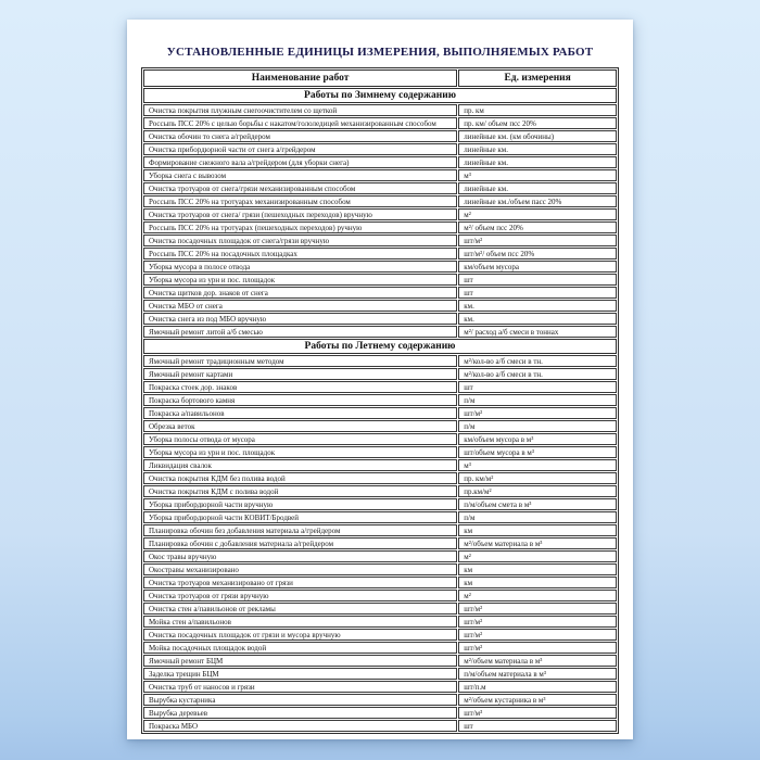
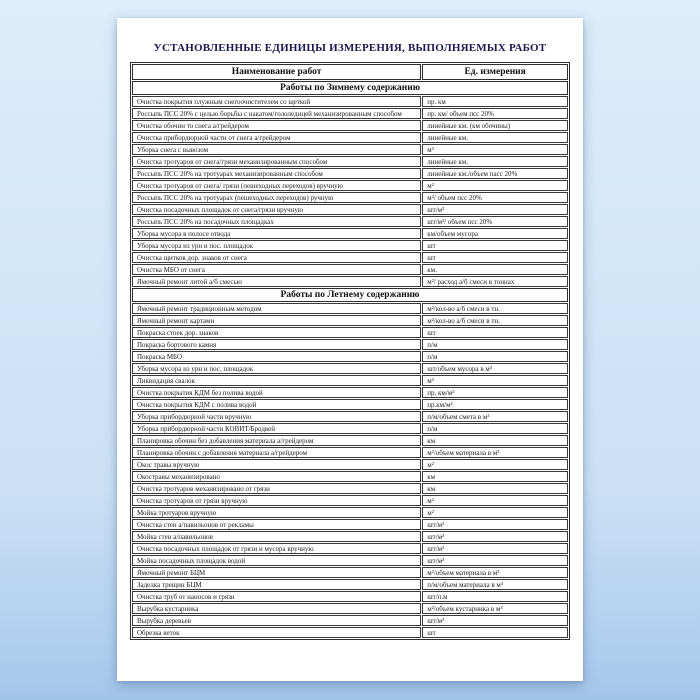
  УСТАНОВЛЕННЫЕ ЕДИНИЦЫ ИЗМЕРЕНИЯ, ВЫПОЛНЯЕМЫХ РАБОТ
  Наименование работ	Ед. измерения
  Работы по Зимнему содержанию
  Очистка покрытия плужным снегоочистителем со щеткой	пр. км
  Россыпь ПСС 20% с целью борьбы с накатом/гололедицей механизированным способом	пр. км/ объем псс 20%
  Очистка обочин то снега а/грейдером	линейные км. (км обочины)
  Очистка прибордюрной части от снега а/грейдером	линейные км.
- Формирование снежного вала а/грейдером (для уборки снега)	линейные км.
  Уборка снега с вывозом	м³
  Очистка тротуаров от снега/грязи механизированным способом	линейные км.
  Россыпь ПСС 20% на тротуарах механизированным способом	линейные км./объем пасс 20%
  Очистка тротуаров от снега/ грязи (пешеходных переходов) вручную	м²
  Россыпь ПСС 20% на тротуарах (пешеходных переходов) ручную	м²/ объем псс 20%
  Очистка посадочных площадок от снега/грязи вручную	шт/м²
  Россыпь ПСС 20% на посадочных площадках	шт/м²/ объем псс 20%
  Уборка мусора в полосе отвода	км/объем мусора
  Уборка мусора из урн и пос. площадок	шт
  Очистка щитков дор. знаков от снега	шт
  Очистка МБО от снега	км.
- Очистка снега из под МБО вручную	км.
  Ямочный ремонт литой а/б смесью	м²/ расход а/б смеси в тоннах
  Работы по Летнему содержанию
  Ямочный ремонт традиционным методом	м²/кол-во а/б смеси в тн.
  Ямочный ремонт картами	м²/кол-во а/б смеси в тн.
  Покраска стоек дор. знаков	шт
  Покраска бортового камня	п/м
- Покраска а/павильонов	шт/м²
- Обрезка веток	п/м
+ Покраска МБО	п/м
- Уборка полосы отвода от мусора	км/объем мусора в м³
  Уборка мусора из урн и пос. площадок	шт/объем мусора в м³
  Ликвидация свалок	м³
  Очистка покрытия КДМ без полива водой	пр. км/м²
  Очистка покрытия КДМ с полива водой	пр.км/м²
  Уборка прибордюрной части вручную	п/м/объем смета в м³
  Уборка прибордюрной части КОВИТ/Бродвей	п/м
  Планировка обочин без добавления материала а/грейдером	км
  Планировка обочин с добавления материала а/грейдером	м²/объем материала в м³
  Окос травы вручную	м²
  Окостравы механизировано	км
  Очистка тротуаров механизировано от грязи	км
  Очистка тротуаров от грязи вручную	м²
+ Мойка тротуаров вручную	м²
  Очистка стен а/павильонов от рекламы	шт/м²
  Мойка стен а/павильонов	шт/м²
  Очистка посадочных площадок от грязи и мусора вручную	шт/м²
  Мойка посадочных площадок водой	шт/м²
  Ямочный ремонт БЦМ	м²/объем материала в м³
  Заделка трещин БЦМ	п/м/объем материала в м³
  Очистка труб от наносов и грязи	шт/п.м
  Вырубка кустарника	м²/объем кустарника в м³
  Вырубка деревьев	шт/м³
- Покраска МБО	шт
+ Обрезка веток	шт
